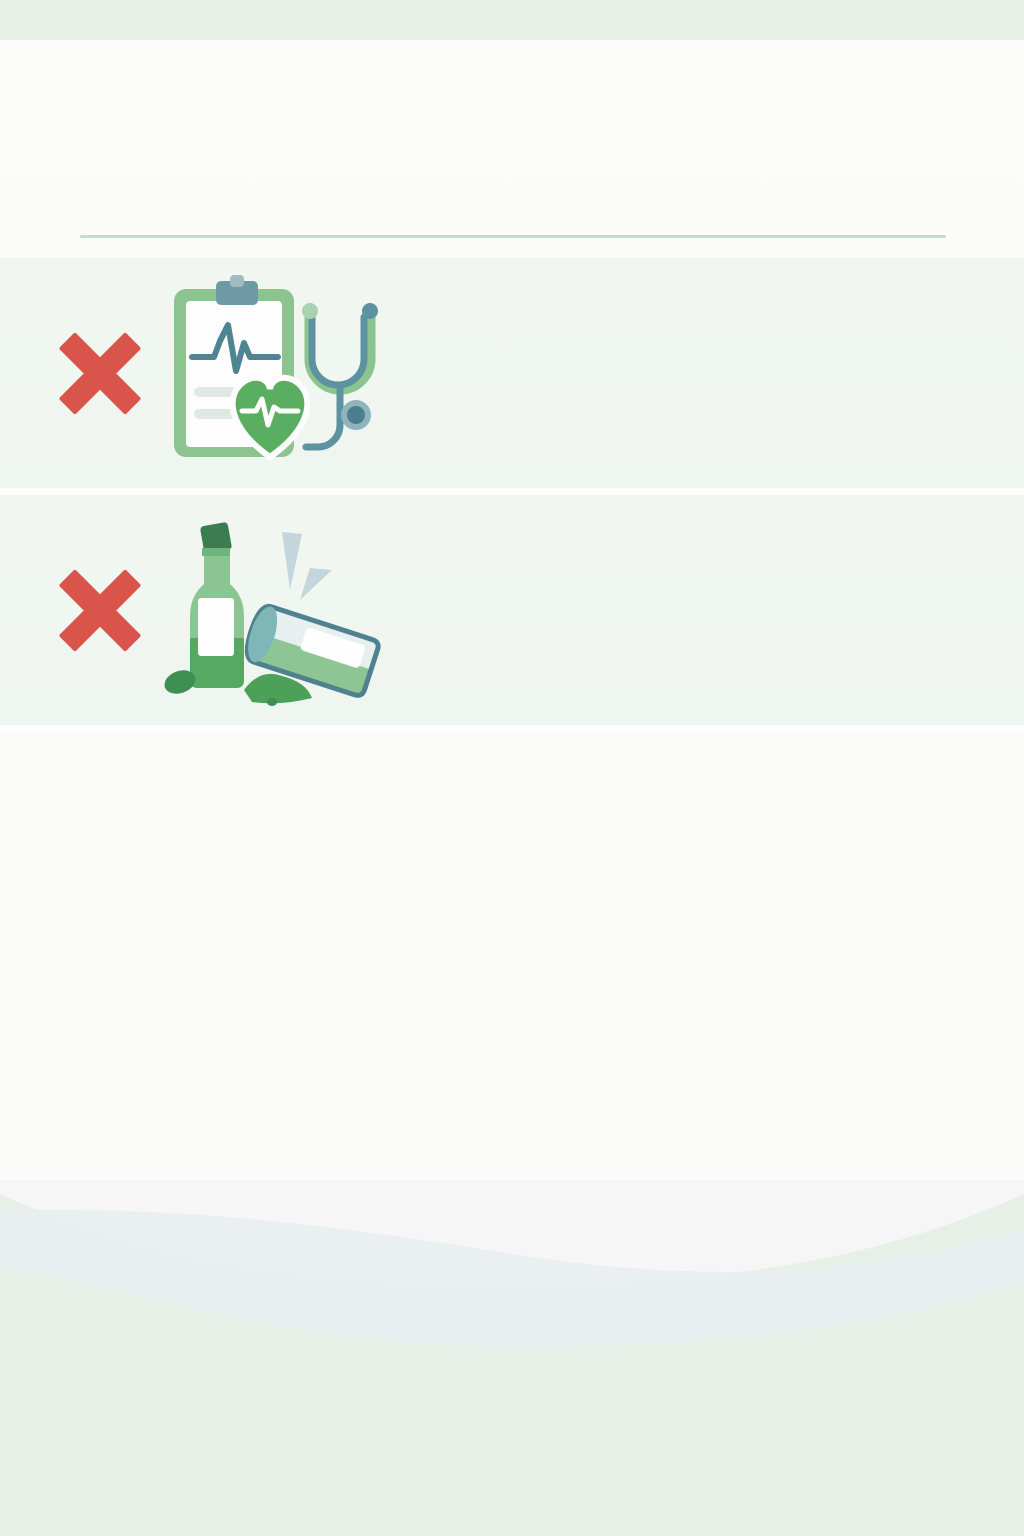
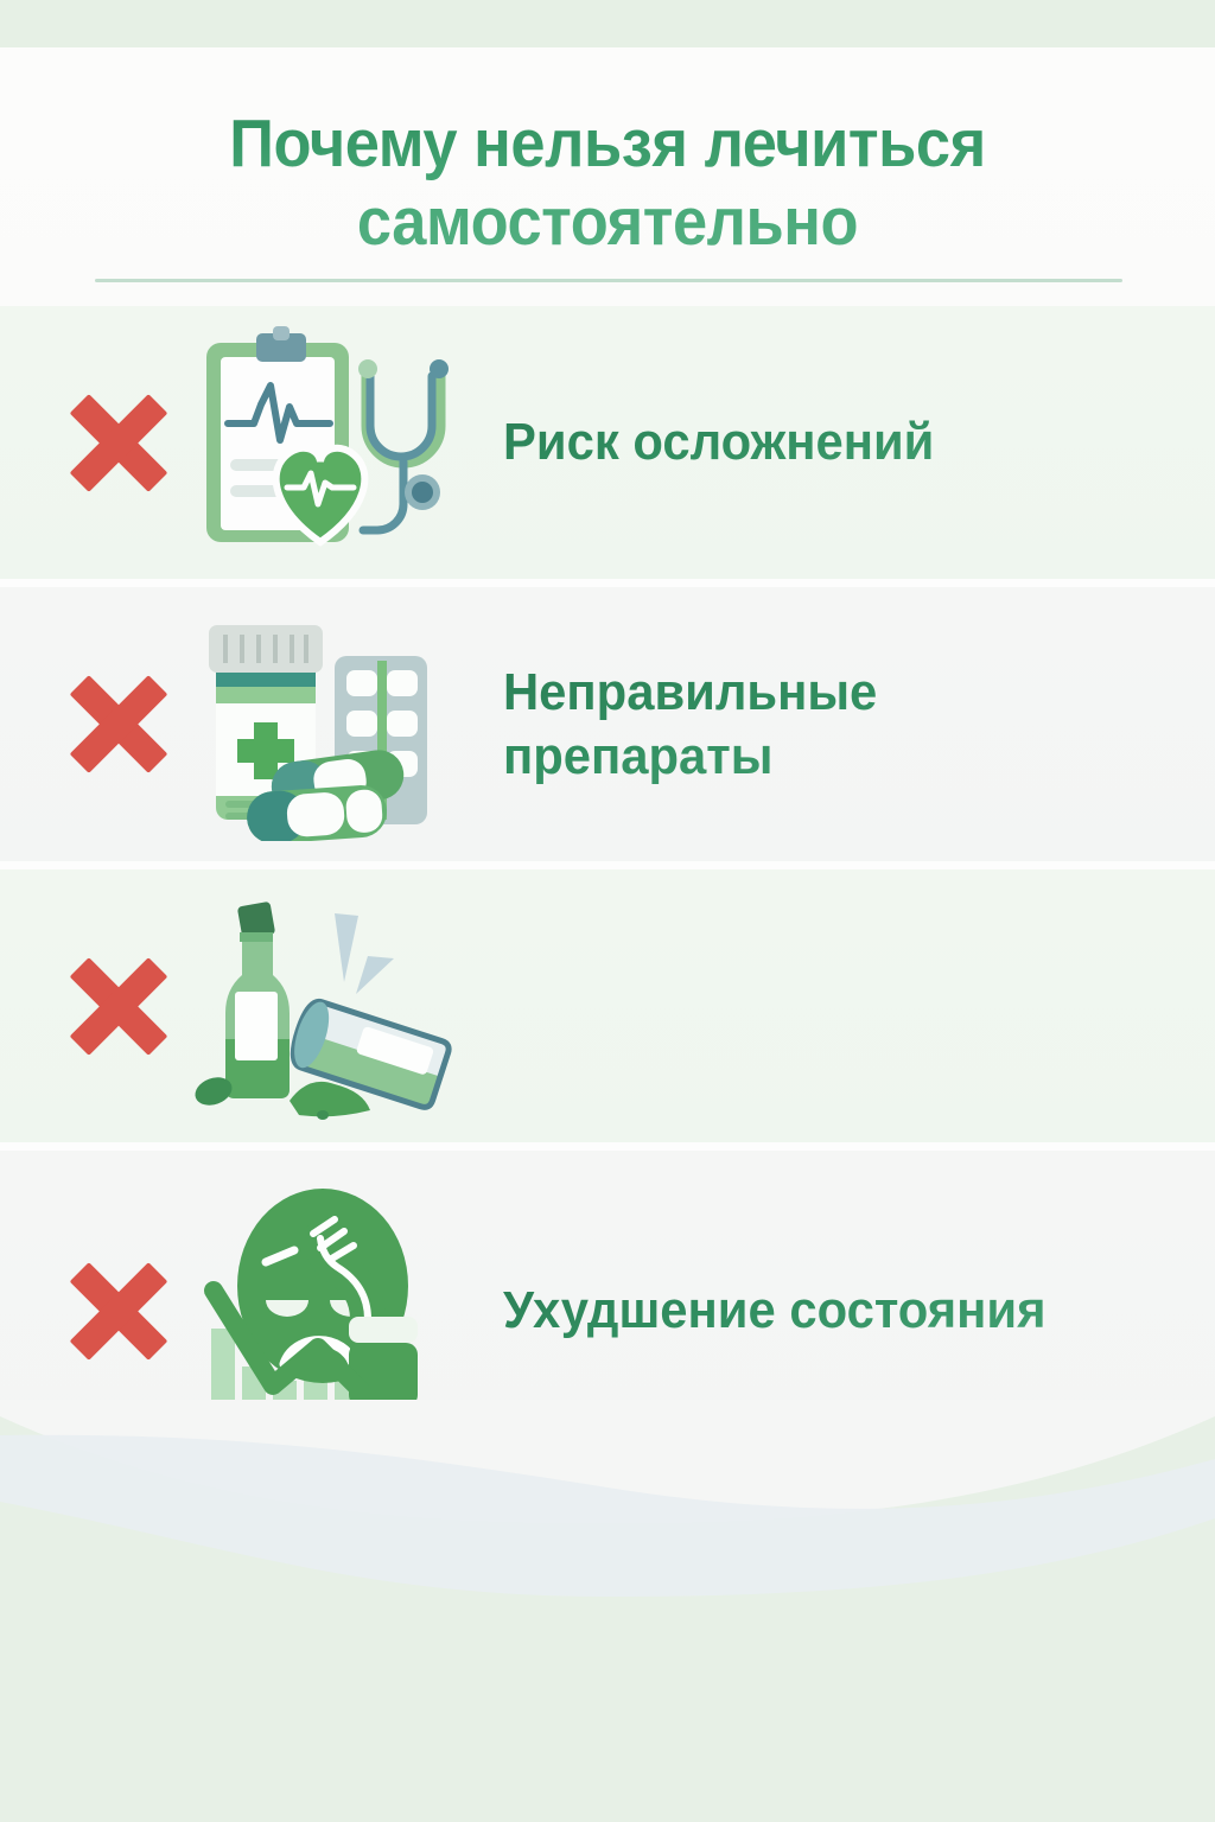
+ Почему нельзя лечиться
+ самостоятельно
+ Риск осложнений
+ Неправильные
+ препараты
+ Ухудшение состояния
